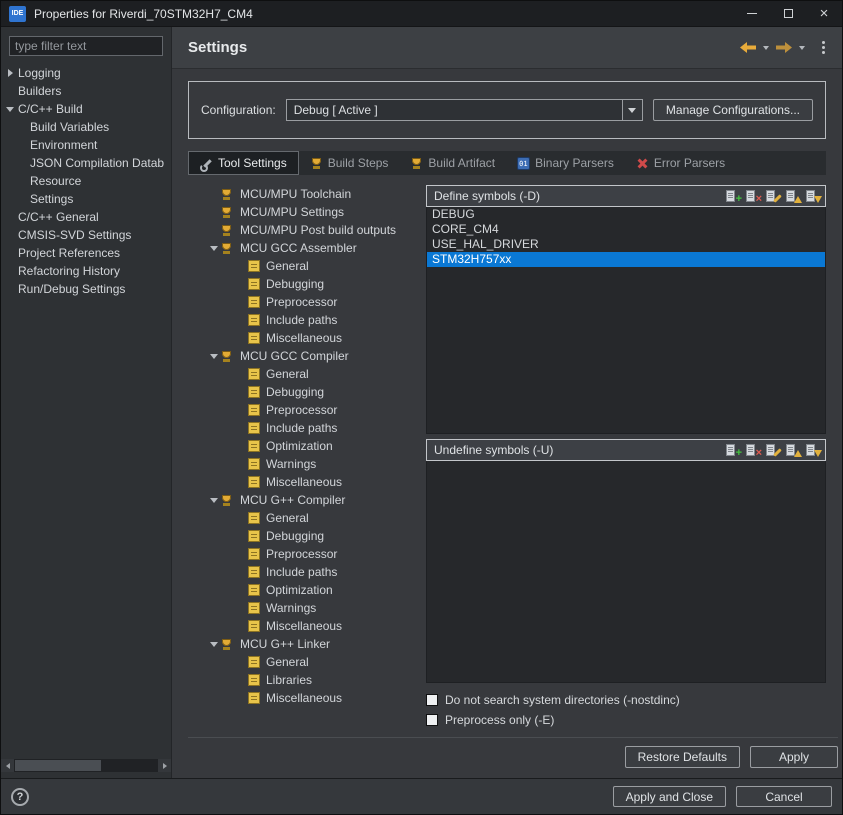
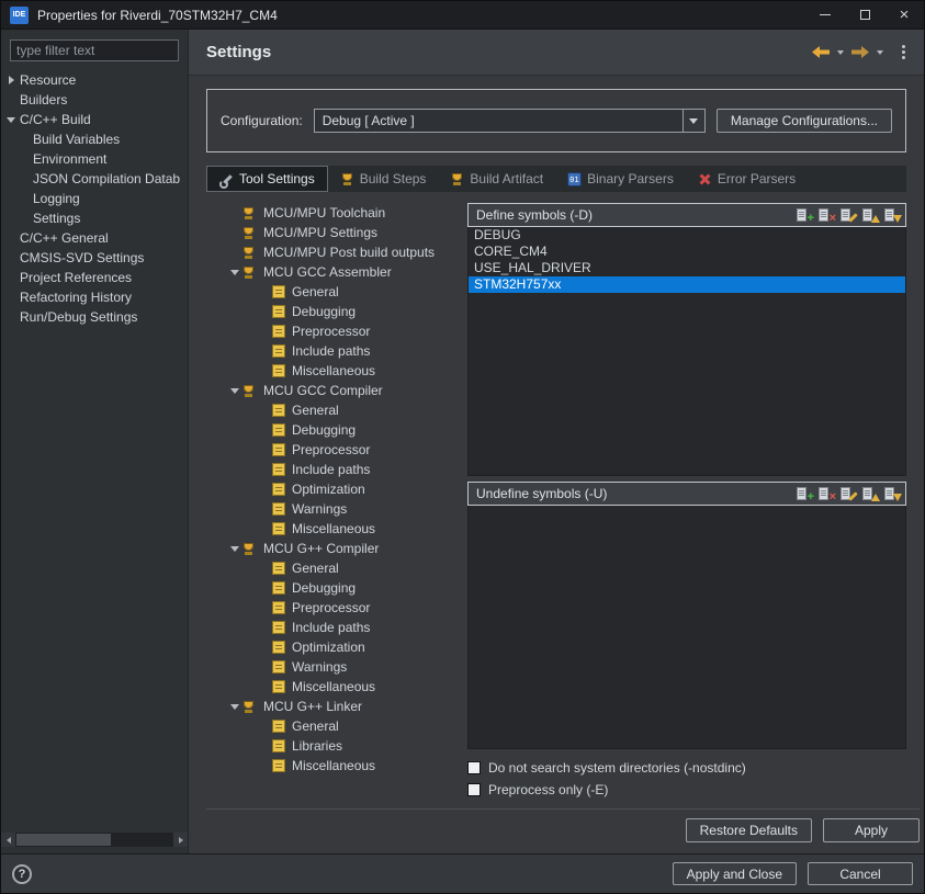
  Properties for Riverdi_70STM32H7_CM4
  ×
  type filter text
- Logging
+ Resource
  Builders
  C/C++ Build
  Build Variables
  Environment
  JSON Compilation Datab
- Resource
+ Logging
  Settings
  C/C++ General
  CMSIS-SVD Settings
  Project References
  Refactoring History
  Run/Debug Settings
  Settings
  Configuration:
  Debug [ Active ]
  Manage Configurations...
  Tool Settings
  Build Steps
  Build Artifact
  Binary Parsers
  Error Parsers
  MCU/MPU Toolchain
  MCU/MPU Settings
  MCU/MPU Post build outputs
  MCU GCC Assembler
  General
  Debugging
  Preprocessor
  Include paths
  Miscellaneous
  MCU GCC Compiler
  General
  Debugging
  Preprocessor
  Include paths
  Optimization
  Warnings
  Miscellaneous
  MCU G++ Compiler
  General
  Debugging
  Preprocessor
  Include paths
  Optimization
  Warnings
  Miscellaneous
  MCU G++ Linker
  General
  Libraries
  Miscellaneous
  Define symbols (-D)
  +
  ×
  DEBUG
  CORE_CM4
  USE_HAL_DRIVER
  STM32H757xx
  Undefine symbols (-U)
  +
  ×
  Do not search system directories (-nostdinc)
  Preprocess only (-E)
  Restore Defaults
  Apply
  ?
  Apply and Close
  Cancel
